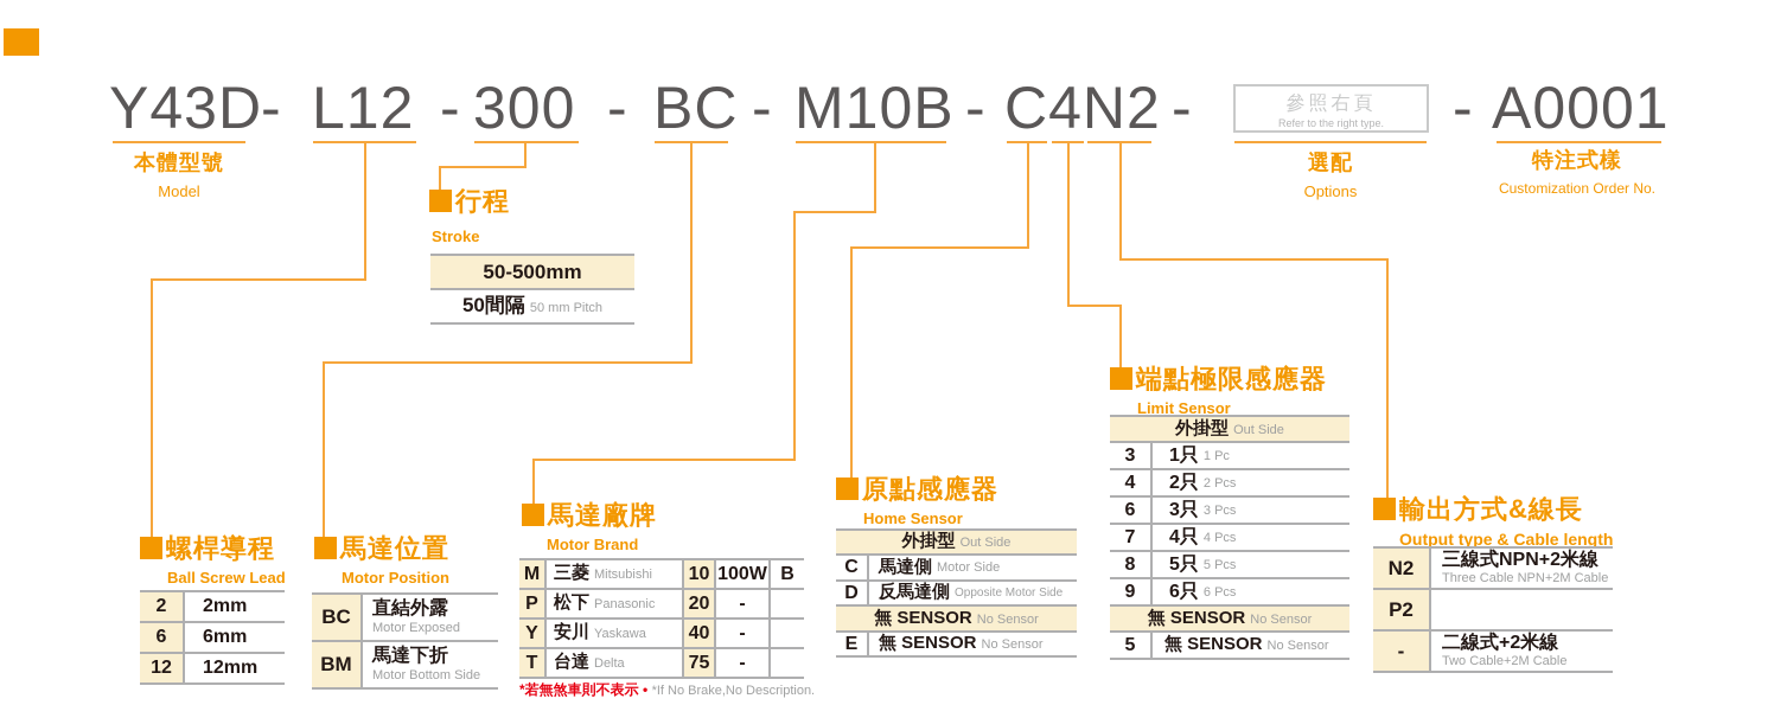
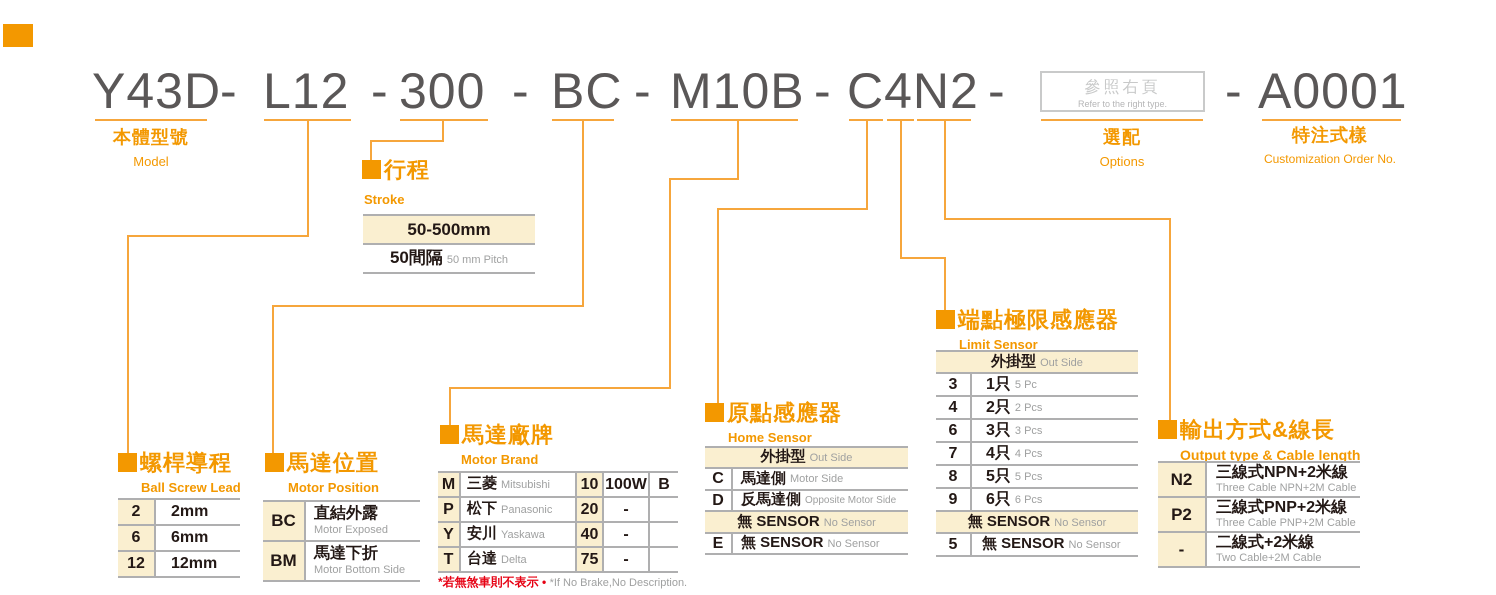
  Y43D
  -
  L12
  -
  300
  -
  BC
  -
  M10B
  -
  C4N2
  -
  參照右頁
  Refer to the right type.
  -
  A0001
  本體型號
  Model
  選配
  Options
  特注式樣
  Customization Order No.
  行程
  Stroke
  50-500mm
  50間隔 50 mm Pitch
  螺桿導程
  Ball Screw Lead
  2
  2mm
  6
  6mm
  12
  12mm
  馬達位置
  Motor Position
  BC
  直結外露
  Motor Exposed
  BM
  馬達下折
  Motor Bottom Side
  馬達廠牌
  Motor Brand
  M
  三菱
  Mitsubishi
  10
  100W
  B
  P
  松下
  Panasonic
  20
  -
  Y
  安川
  Yaskawa
  40
  -
  T
  台達
  Delta
  75
  -
  *若無煞車則不表示 • *If No Brake,No Description.
  原點感應器
  Home Sensor
  外掛型 Out Side
  C
  馬達側
  Motor Side
  D
  反馬達側
  Opposite Motor Side
  無 SENSOR No Sensor
  E
  無 SENSOR
  No Sensor
  端點極限感應器
  Limit Sensor
  外掛型 Out Side
  3
  1只
- 1 Pc
+ 5 Pc
  4
  2只
  2 Pcs
  6
  3只
  3 Pcs
  7
  4只
  4 Pcs
  8
  5只
  5 Pcs
  9
  6只
  6 Pcs
  無 SENSOR No Sensor
  5
  無 SENSOR
  No Sensor
  輸出方式&線長
  Output type & Cable length
  N2
  三線式NPN+2米線
  Three Cable NPN+2M Cable
  P2
+ 三線式PNP+2米線
+ Three Cable PNP+2M Cable
  -
  二線式+2米線
  Two Cable+2M Cable
